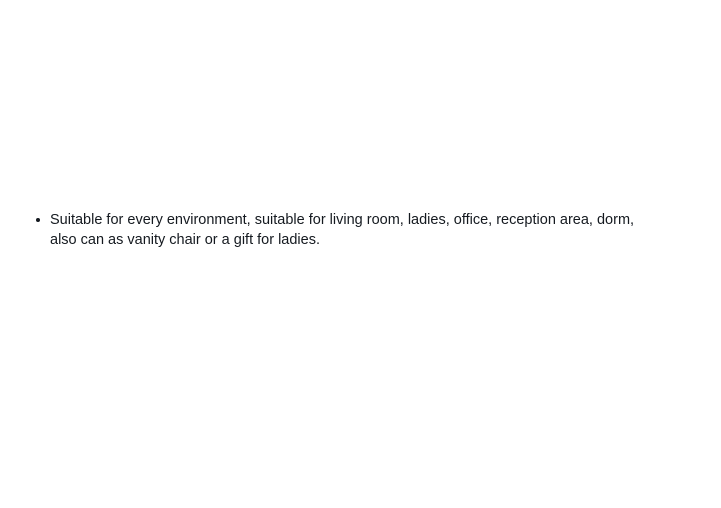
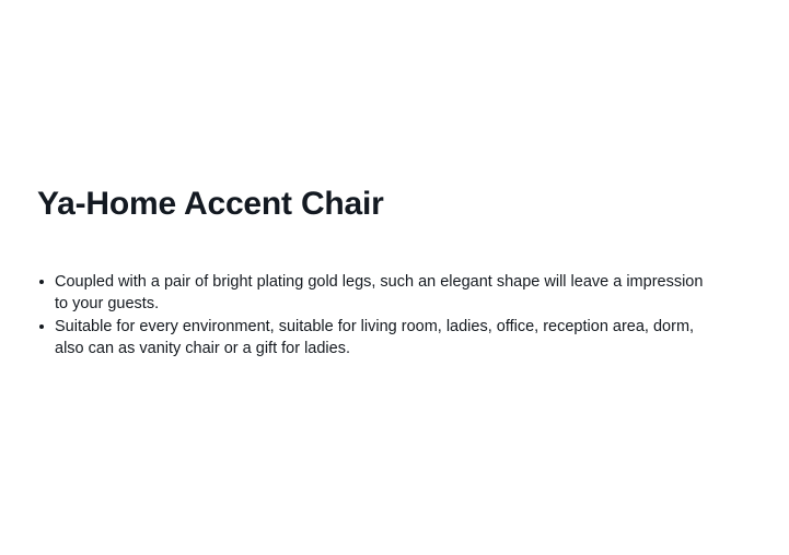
+ Ya-Home Accent Chair
+ Coupled with a pair of bright plating gold legs, such an elegant shape will leave a impression to your guests.
  Suitable for every environment, suitable for living room, ladies, office, reception area, dorm, also can as vanity chair or a gift for ladies.
